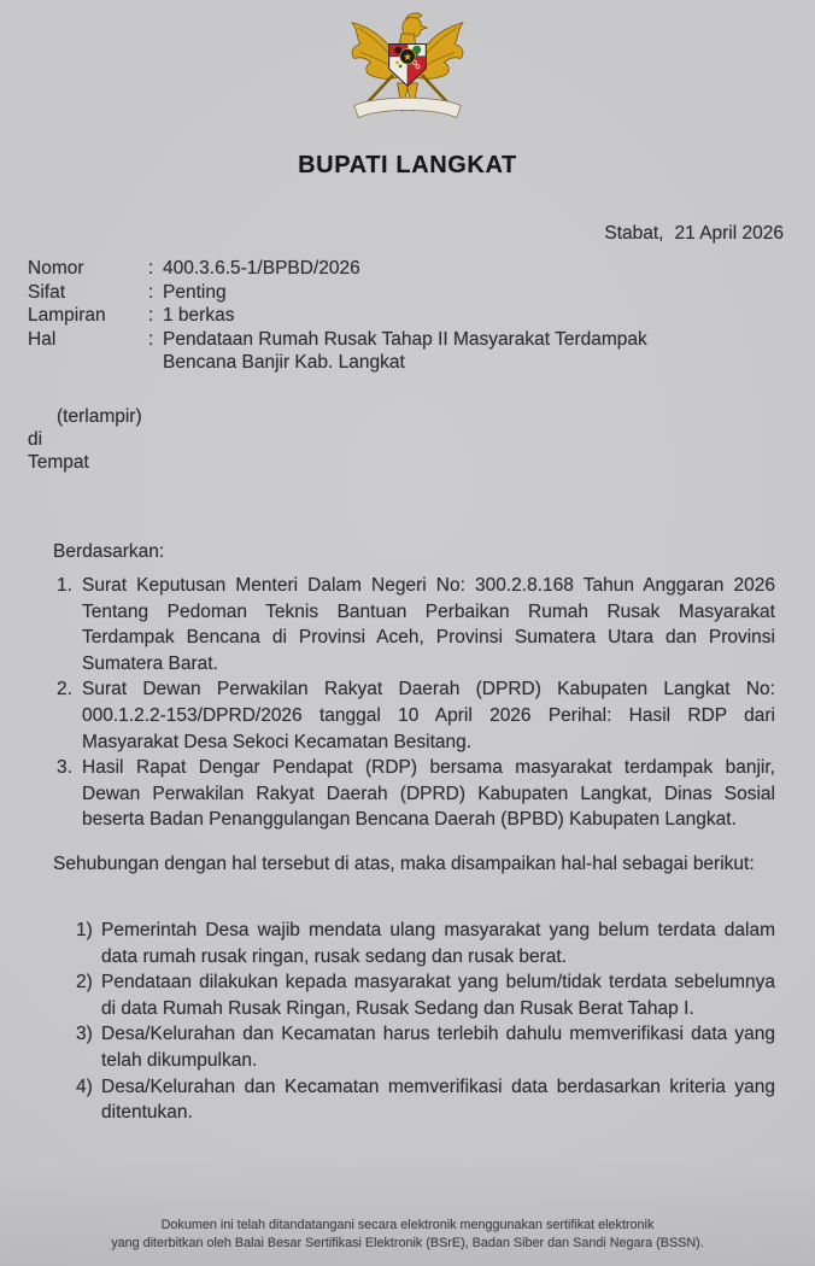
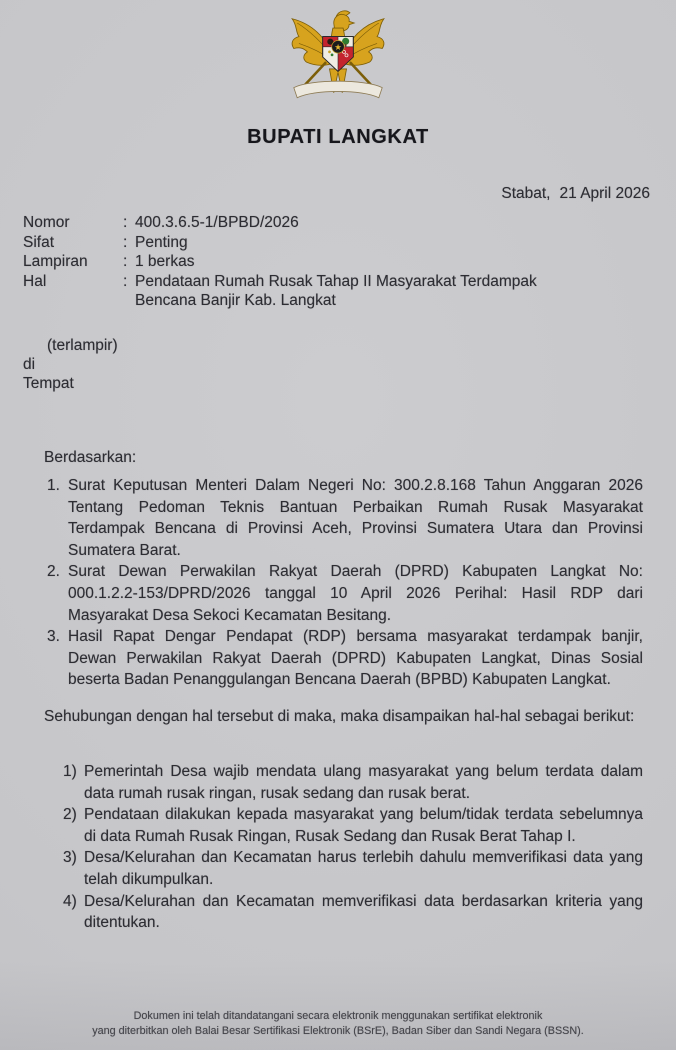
  ★
  BUPATI LANGKAT
  Stabat, 21 April 2026
  Nomor
  :
  400.3.6.5-1/BPBD/2026
  Sifat
  :
  Penting
  Lampiran
  :
  1 berkas
  Hal
  :
  Pendataan Rumah Rusak Tahap II Masyarakat Terdampak Bencana Banjir Kab. Langkat
  (terlampir)
  di
  Tempat
  Berdasarkan:
  1.
  Surat Keputusan Menteri Dalam Negeri No: 300.2.8.168 Tahun Anggaran 2026 Tentang Pedoman Teknis Bantuan Perbaikan Rumah Rusak Masyarakat Terdampak Bencana di Provinsi Aceh, Provinsi Sumatera Utara dan Provinsi Sumatera Barat.
  2.
  Surat Dewan Perwakilan Rakyat Daerah (DPRD) Kabupaten Langkat No: 000.1.2.2-153/DPRD/2026 tanggal 10 April 2026 Perihal: Hasil RDP dari Masyarakat Desa Sekoci Kecamatan Besitang.
  3.
  Hasil Rapat Dengar Pendapat (RDP) bersama masyarakat terdampak banjir, Dewan Perwakilan Rakyat Daerah (DPRD) Kabupaten Langkat, Dinas Sosial beserta Badan Penanggulangan Bencana Daerah (BPBD) Kabupaten Langkat.
- Sehubungan dengan hal tersebut di atas, maka disampaikan hal-hal sebagai berikut:
+ Sehubungan dengan hal tersebut di maka, maka disampaikan hal-hal sebagai berikut:
  1)
  Pemerintah Desa wajib mendata ulang masyarakat yang belum terdata dalam data rumah rusak ringan, rusak sedang dan rusak berat.
  2)
  Pendataan dilakukan kepada masyarakat yang belum/tidak terdata sebelumnya di data Rumah Rusak Ringan, Rusak Sedang dan Rusak Berat Tahap I.
  3)
  Desa/Kelurahan dan Kecamatan harus terlebih dahulu memverifikasi data yang telah dikumpulkan.
  4)
  Desa/Kelurahan dan Kecamatan memverifikasi data berdasarkan kriteria yang ditentukan.
